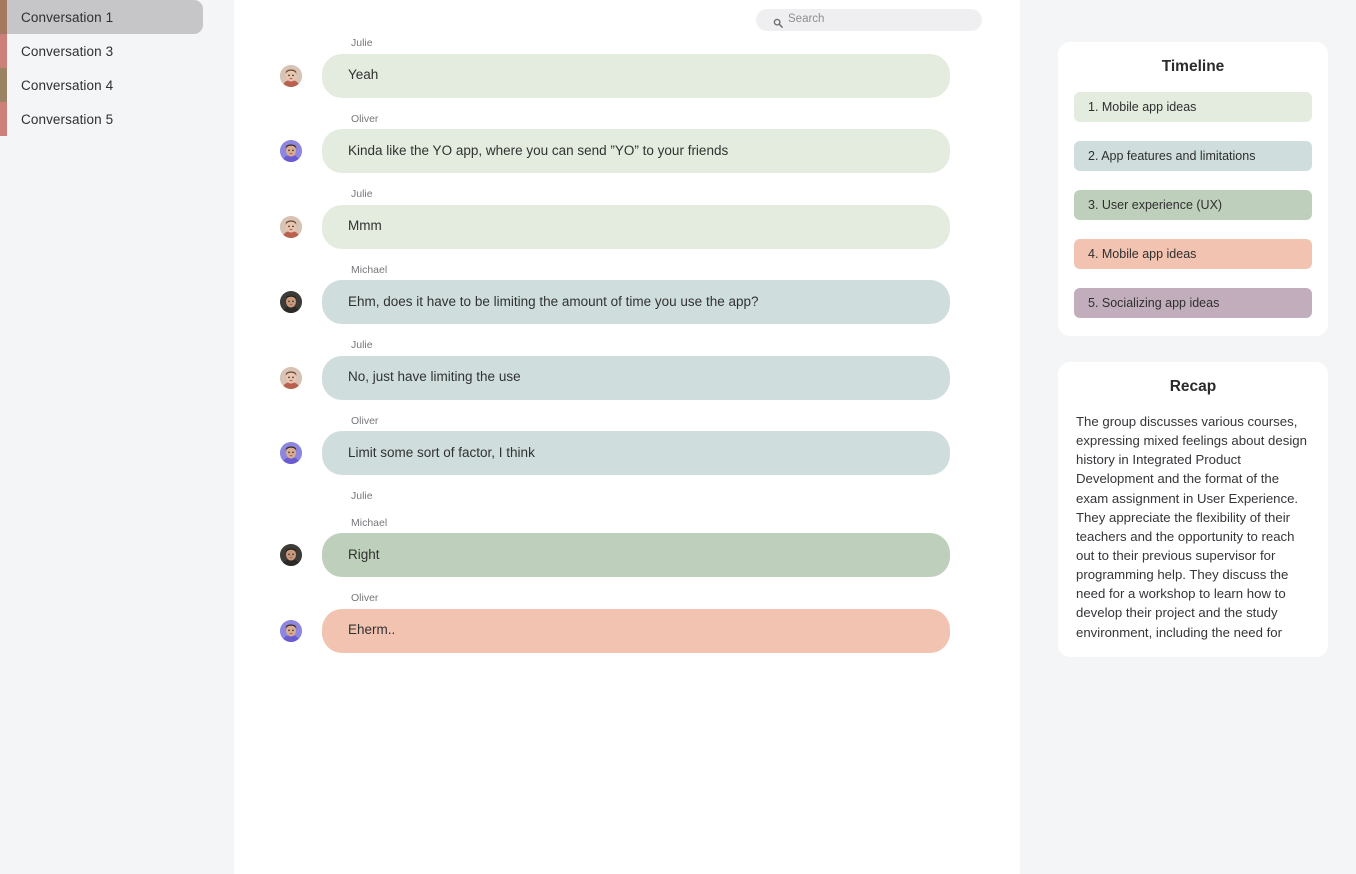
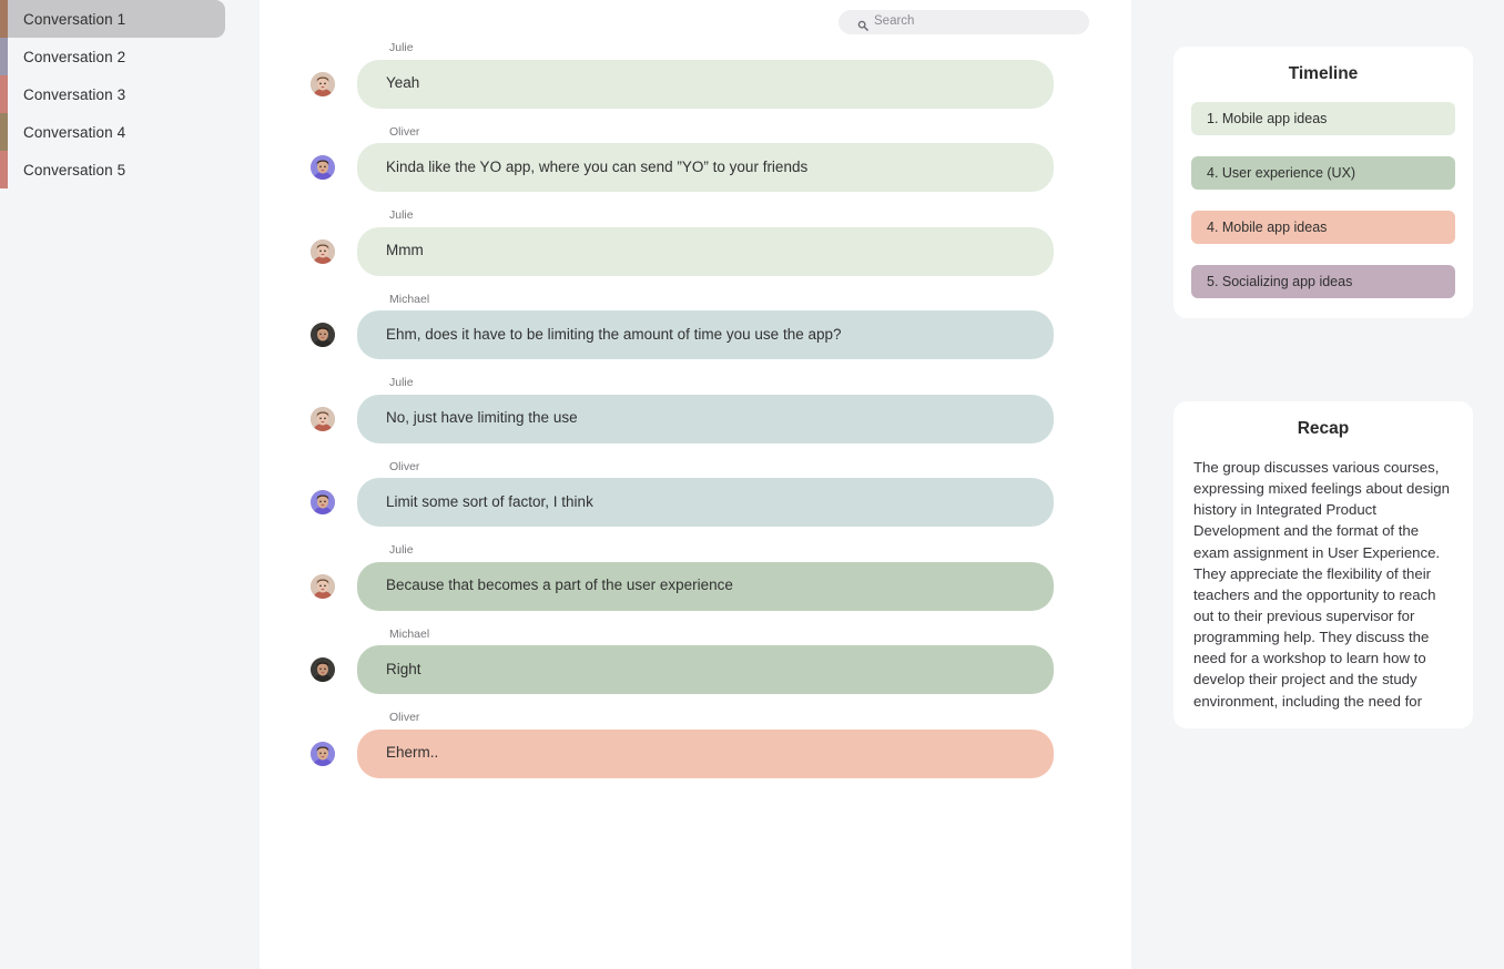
  Conversation 1
+ Conversation 2
  Conversation 3
  Conversation 4
  Conversation 5
  Search
  Julie
  Yeah
  Oliver
  Kinda like the YO app, where you can send ”YO” to your friends
  Julie
  Mmm
  Michael
  Ehm, does it have to be limiting the amount of time you use the app?
  Julie
  No, just have limiting the use
  Oliver
  Limit some sort of factor, I think
  Julie
+ Because that becomes a part of the user experience
  Michael
  Right
  Oliver
  Eherm..
  Timeline
  1. Mobile app ideas
- 2. App features and limitations
- 3. User experience (UX)
+ 4. User experience (UX)
  4. Mobile app ideas
  5. Socializing app ideas
  Recap
  The group discusses various courses, expressing mixed feelings about design history in Integrated Product Development and the format of the exam assignment in User Experience. They appreciate the flexibility of their teachers and the opportunity to reach out to their previous supervisor for programming help. They discuss the need for a workshop to learn how to develop their project and the study environment, including the need for
